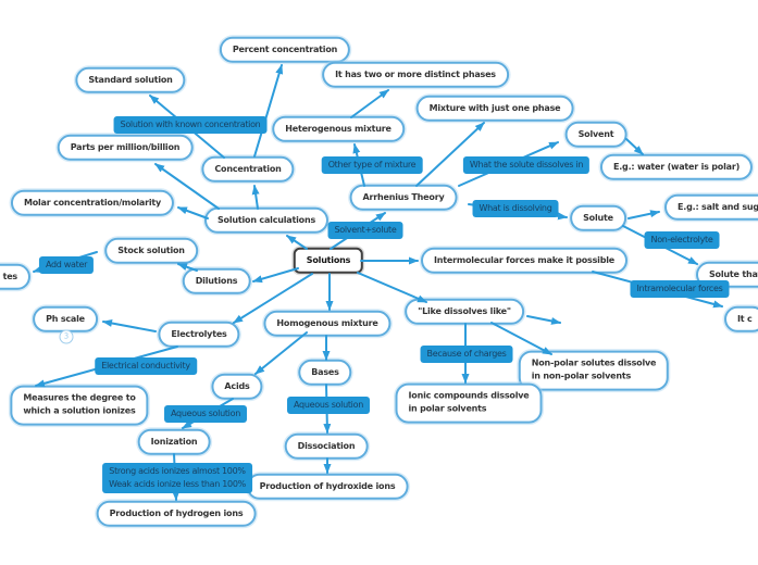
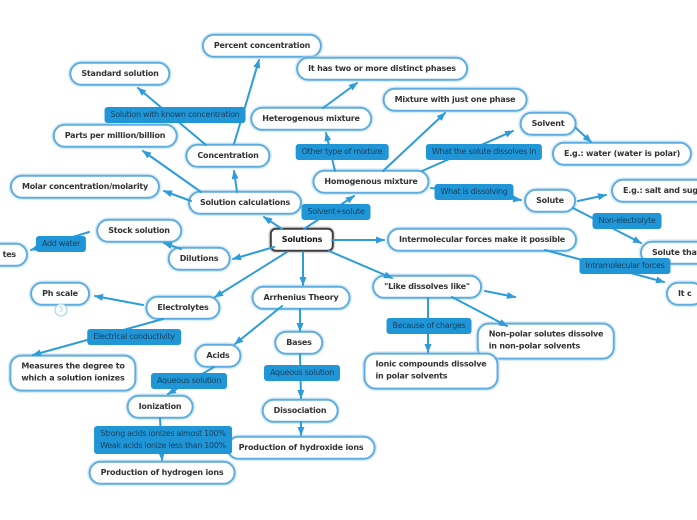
  Percent concentration
  Standard solution
  It has two or more distinct phases
  Mixture with just one phase
  Solvent
  E.g.: water (water is polar)
  Heterogenous mixture
  Parts per million/billion
  Concentration
  Molar concentration/molarity
  Solution calculations
- Arrhenius Theory
+ Homogenous mixture
  Solute
  E.g.: salt and sug
  Solute tha
  Solutions
  Intermolecular forces make it possible
  Stock solution
  Dilutions
  tes
  Ph scale
  Electrolytes
- Homogenous mixture
+ Arrhenius Theory
  Acids
  Bases
  Measures the degree to
  which a solution ionizes
  Ionization
  Dissociation
  Production of hydrogen ions
  Production of hydroxide ions
  "Like dissolves like"
  Non-polar solutes dissolve
  in non-polar solvents
  Ionic compounds dissolve
  in polar solvents
  It c
  3
  Solution with known concentration
  Other type of mixture
  What the solute dissolves in
  Solvent+solute
  What is dissolving
  Non-electrolyte
  Intramolecular forces
  Add water
  Electrical conductivity
  Aqueous solution
  Aqueous solution
  Because of charges
  Strong acids ionizes almost 100%
  Weak acids ionize less than 100%
